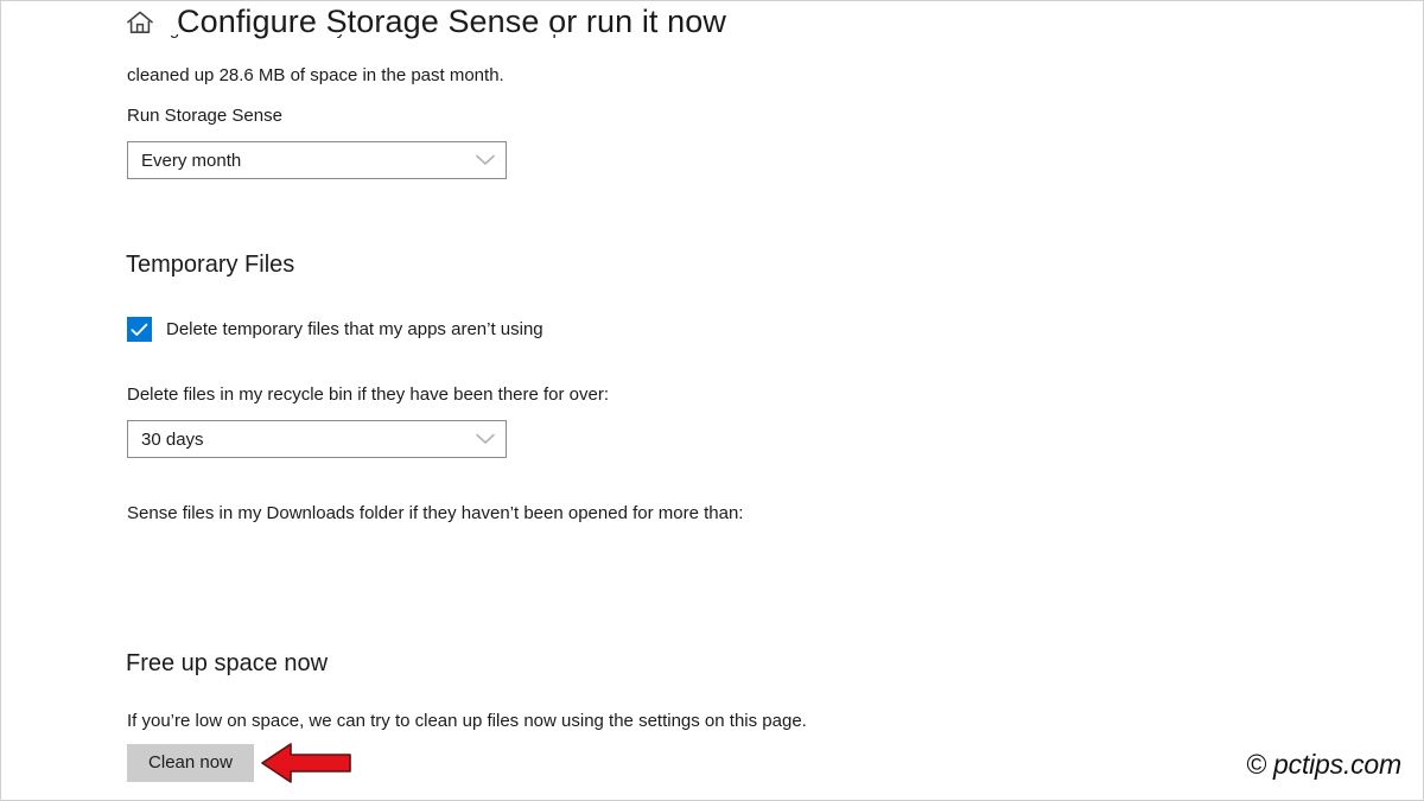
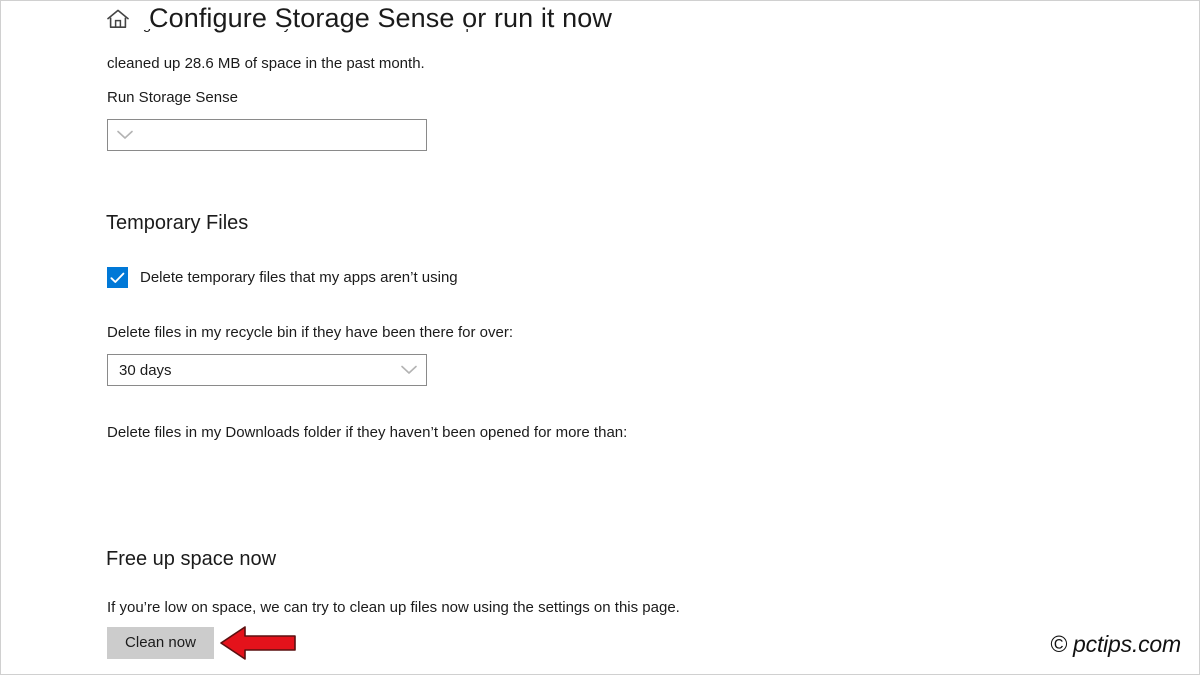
  Configure Storage Sense or run it now
  cleaned up 28.6 MB of space in the past month.
  Run Storage Sense
- Every month
  Temporary Files
  Delete temporary files that my apps aren’t using
  Delete files in my recycle bin if they have been there for over:
  30 days
- Sense files in my Downloads folder if they haven’t been opened for more than:
+ Delete files in my Downloads folder if they haven’t been opened for more than:
  Free up space now
  If you’re low on space, we can try to clean up files now using the settings on this page.
  Clean now
  © pctips.com
